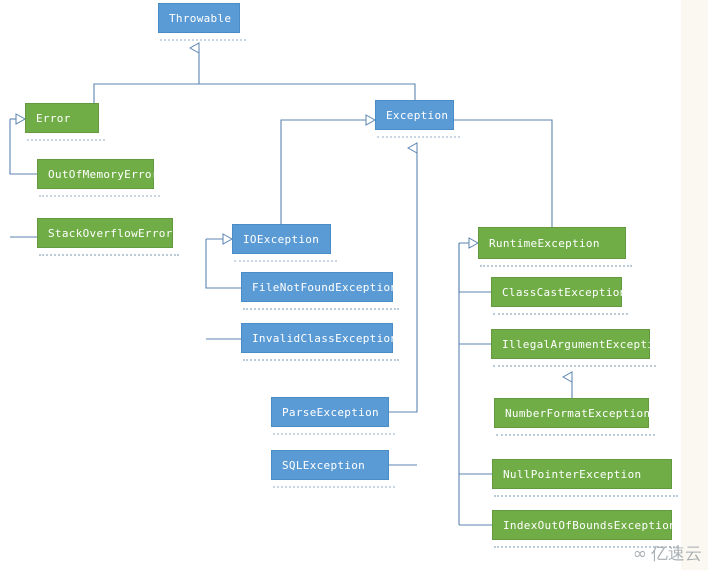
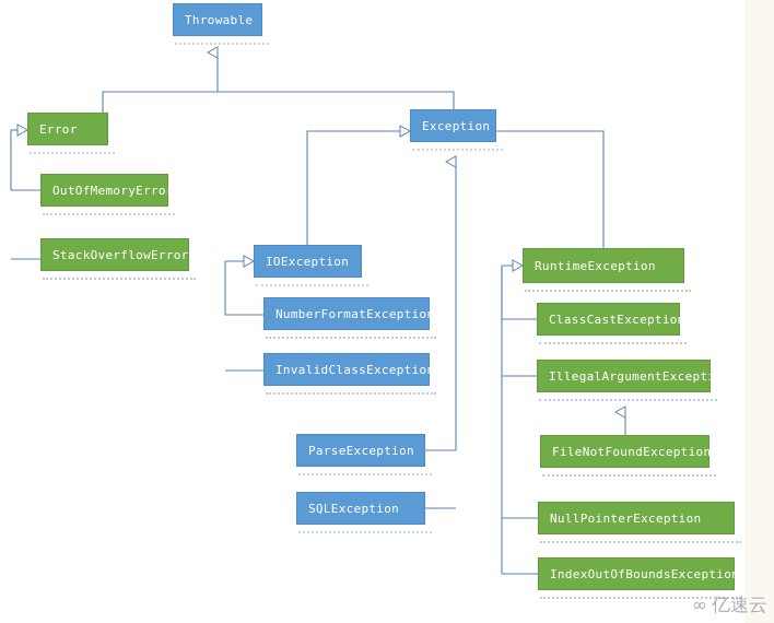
  Throwable
  Error
  Exception
  OutOfMemoryError
  StackOverflowError
  IOException
- FileNotFoundException
+ NumberFormatException
  InvalidClassException
  ParseException
  SQLException
  RuntimeException
  ClassCastException
  IllegalArgumentException
- NumberFormatException
+ FileNotFoundException
  NullPointerException
  IndexOutOfBoundsException
  ∞
  亿速云
